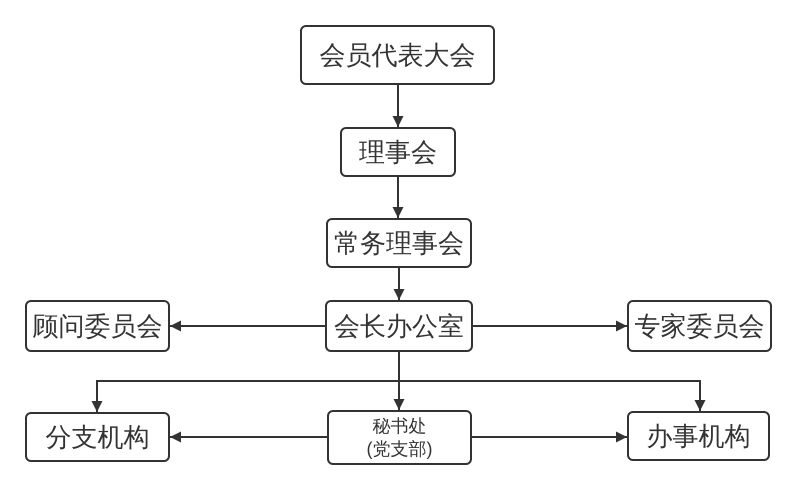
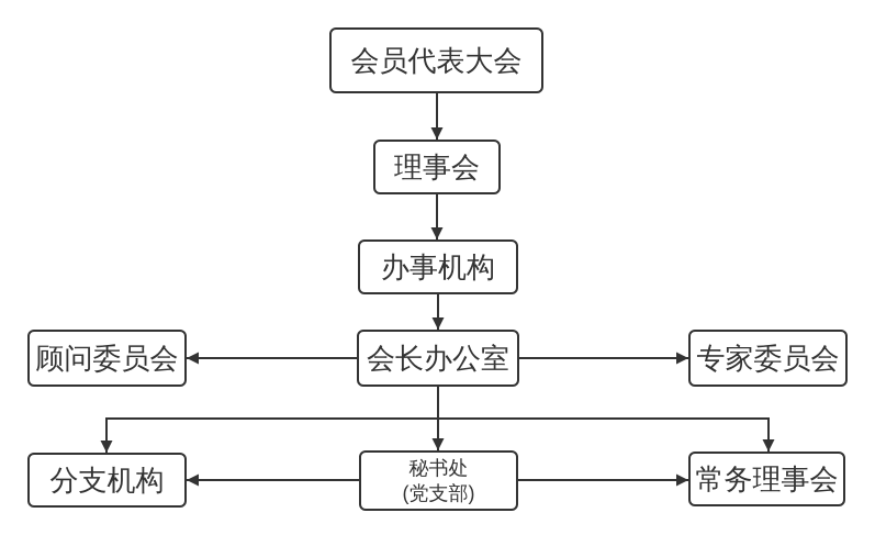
  会员代表大会
  理事会
- 常务理事会
+ 办事机构
  顾问委员会
  会长办公室
  专家委员会
  分支机构
  秘书处
  (党支部)
- 办事机构
+ 常务理事会
